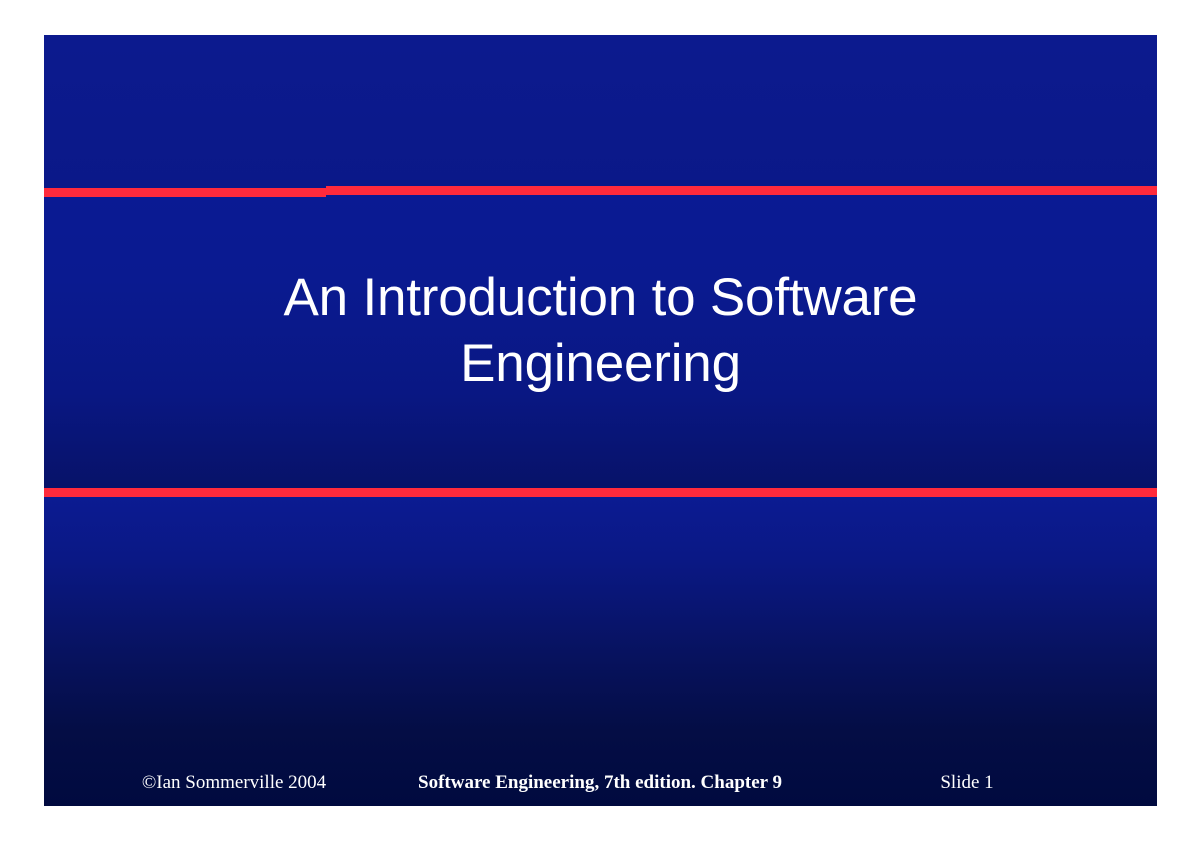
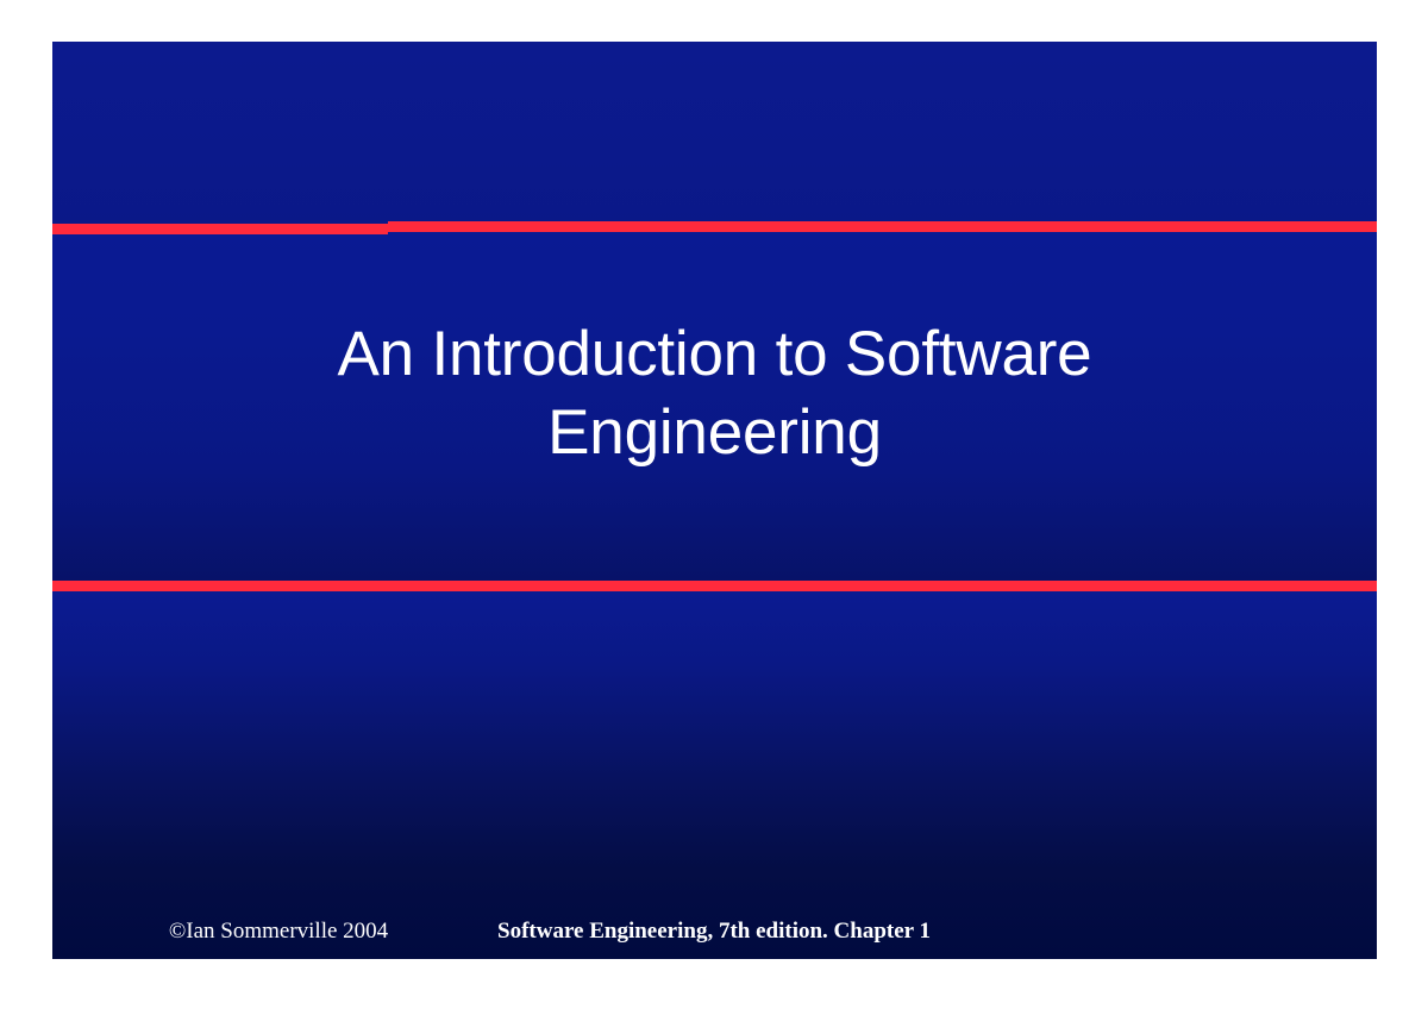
  An Introduction to Software
  Engineering
  ©Ian Sommerville 2004
- Software Engineering, 7th edition. Chapter 9
+ Software Engineering, 7th edition. Chapter 1
- Slide 1
